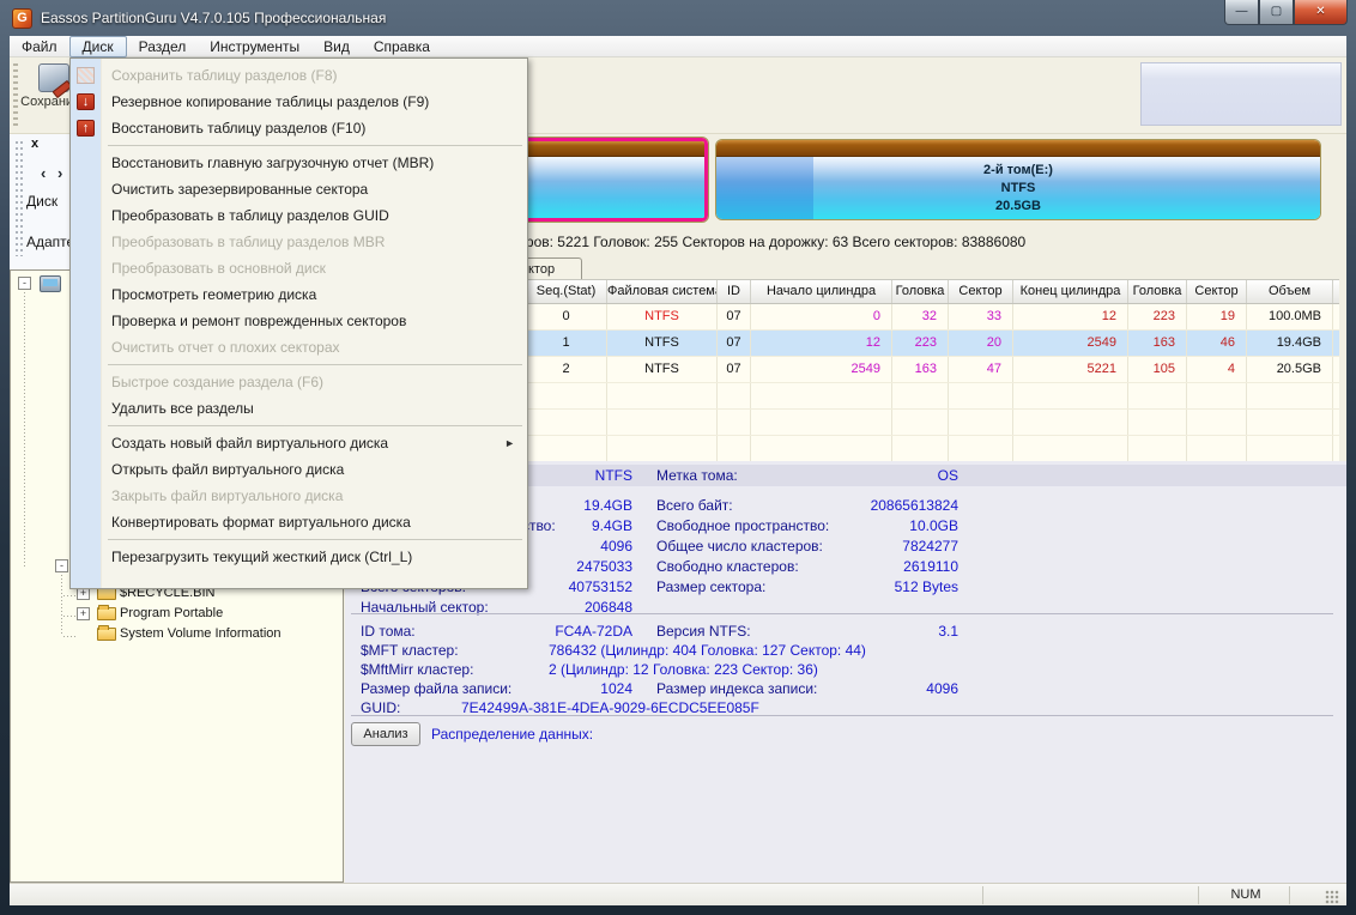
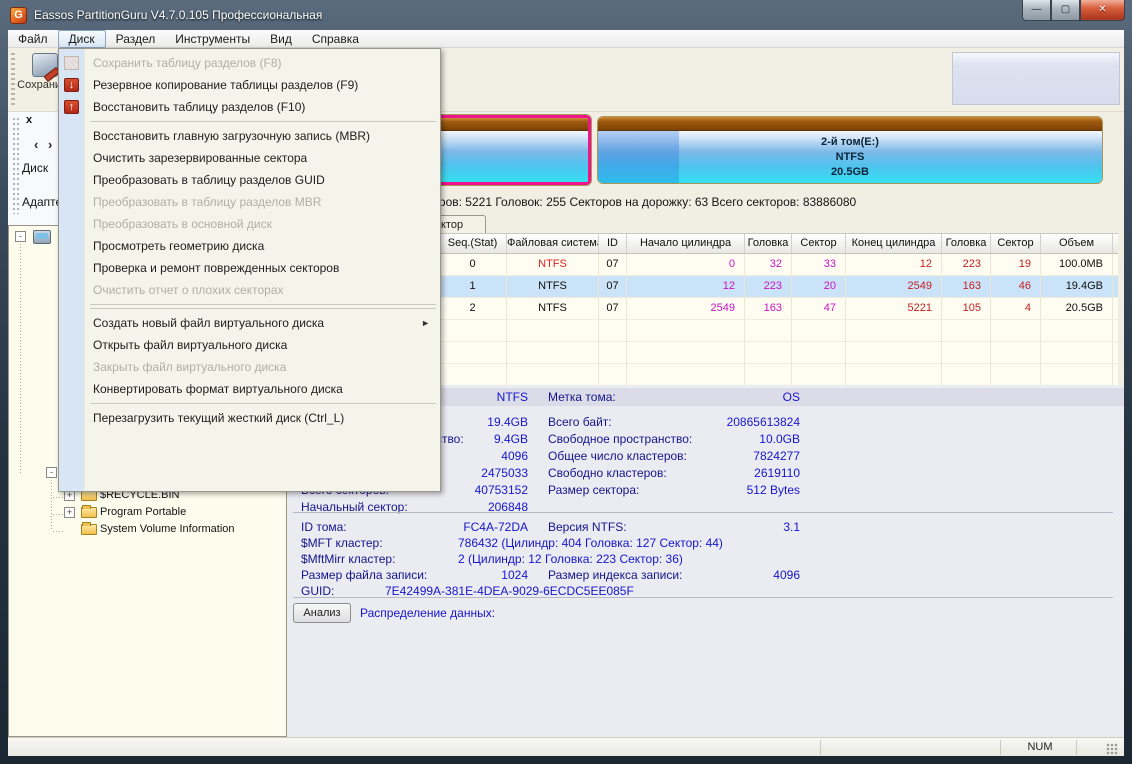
  G
  Eassos PartitionGuru V4.7.0.105 Профессиональная
  —
  ▢
  ✕
  Файл
  Диск
  Раздел
  Инструменты
  Вид
  Справка
  x
  ‹ ›
  Диск
  Адапт
  2-й том(E:)
  NTFS
  20.5GB
  ров: 5221 Головок: 255 Секторов на дорожку: 63 Всего секторов: 83886080
  Seq.(Stat)
  Файловая систем
  ID
  Начало цилиндра
  Головка
  Сектор
  Конец цилиндра
  Головка
  Сектор
  Объем
  0
  NTFS
  07
  0
  32
  33
  12
  223
  19
  100.0MB
  1
  NTFS
  07
  12
  223
  20
  2549
  163
  46
  19.4GB
  2
  NTFS
  07
  2549
  163
  47
  5221
  105
  4
  20.5GB
  NTFS
  Метка тома:
  OS
  19.4GB
  Всего байт:
  20865613824
  9.4GB
  Свободное пространство:
  10.0GB
  4096
  Общее число кластеров:
  7824277
  2475033
  Свободно кластеров:
  2619110
  40753152
  Размер сектора:
  512 Bytes
  Начальный сектор:
  206848
  ID тома:
  FC4A-72DA
  Версия NTFS:
  3.1
  $MFT кластер:
  786432 (Цилиндр: 404 Головка: 127 Сектор: 44)
  $MftMirr кластер:
  2 (Цилиндр: 12 Головка: 223 Сектор: 36)
  Размер файла записи:
  1024
  Размер индекса записи:
  4096
  GUID:
  7E42499A-381E-4DEA-9029-6ECDC5EE085F
  Анализ
  Распределение данных:
  -
  -
  +
  $RECYCLE.BIN
  +
  Program Portable
  System Volume Information
  Сохранить таблицу разделов (F8)
  Резервное копирование таблицы разделов (F9)
  ↓
  Восстановить таблицу разделов (F10)
  ↑
- Восстановить главную загрузочную отчет (MBR)
+ Восстановить главную загрузочную запись (MBR)
  Очистить зарезервированные сектора
  Преобразовать в таблицу разделов GUID
  Преобразовать в таблицу разделов MBR
  Преобразовать в основной диск
  Просмотреть геометрию диска
  Проверка и ремонт поврежденных секторов
  Очистить отчет о плохих секторах
- Быстрое создание раздела (F6)
- Удалить все разделы
  Создать новый файл виртуального диска
  ►
  Открыть файл виртуального диска
  Закрыть файл виртуального диска
  Конвертировать формат виртуального диска
  Перезагрузить текущий жесткий диск (Ctrl_L)
  NUM
